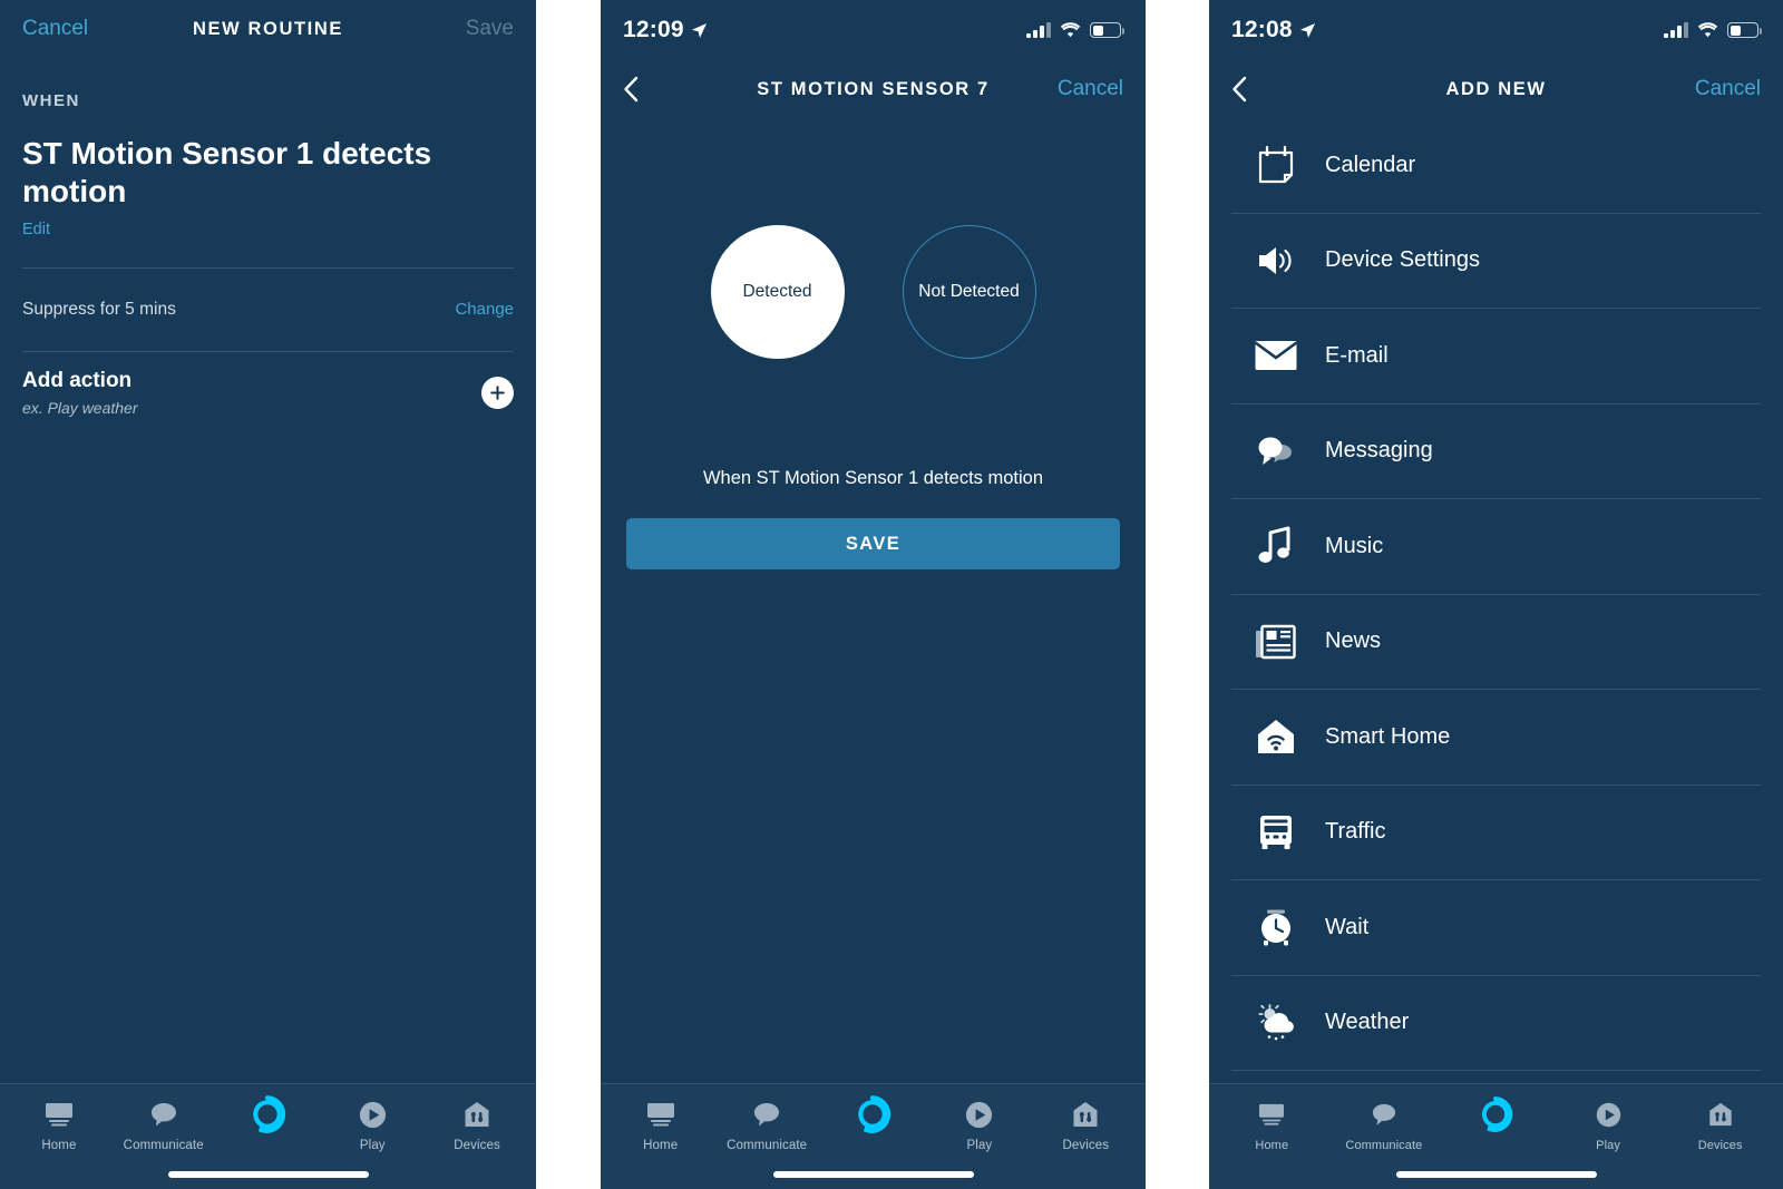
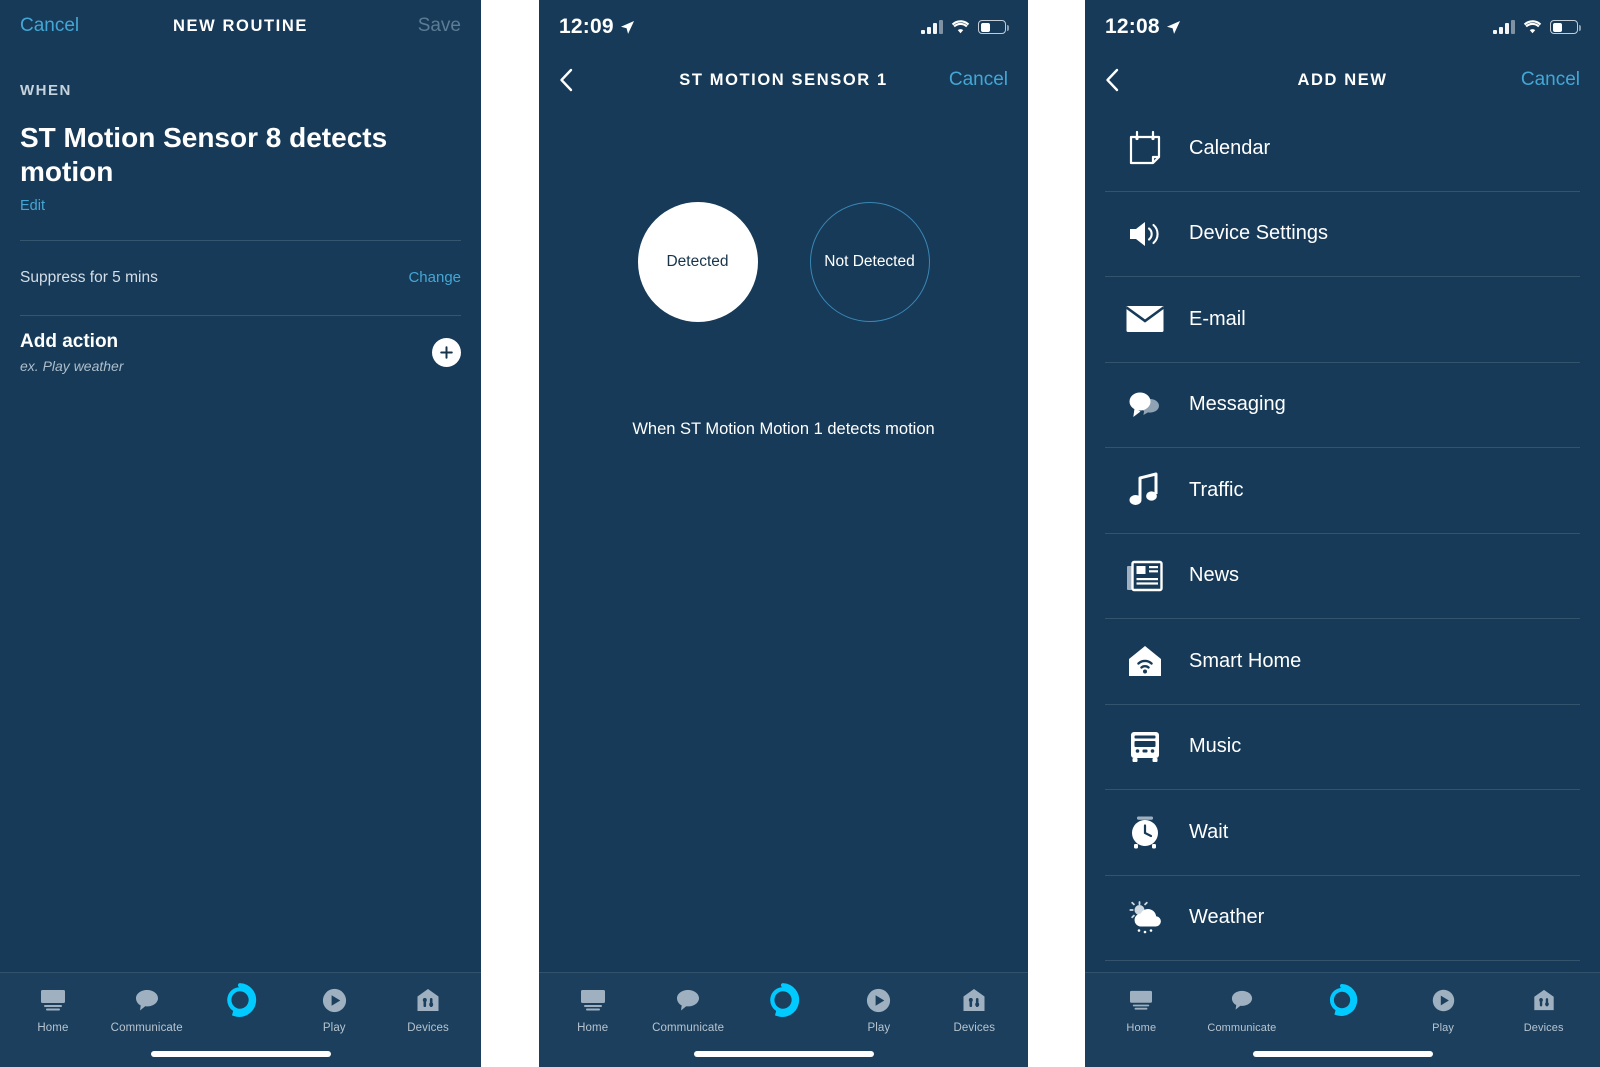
  Cancel
  NEW ROUTINE
  Save
  WHEN
- ST Motion Sensor 1 detects motion
+ ST Motion Sensor 8 detects motion
  Edit
  Suppress for 5 mins
  Change
  Add action
  ex. Play weather
  Home
  Communicate
  Play
  Devices
  12:09
- ST MOTION SENSOR 7
+ ST MOTION SENSOR 1
  Cancel
  Detected
  Not Detected
- When ST Motion Sensor 1 detects motion
+ When ST Motion Motion 1 detects motion
- SAVE
  Home
  Communicate
  Play
  Devices
  12:08
  ADD NEW
  Cancel
  Calendar
  Device Settings
  E-mail
  Messaging
- Music
+ Traffic
  News
  Smart Home
- Traffic
+ Music
  Wait
  Weather
  Home
  Communicate
  Play
  Devices
